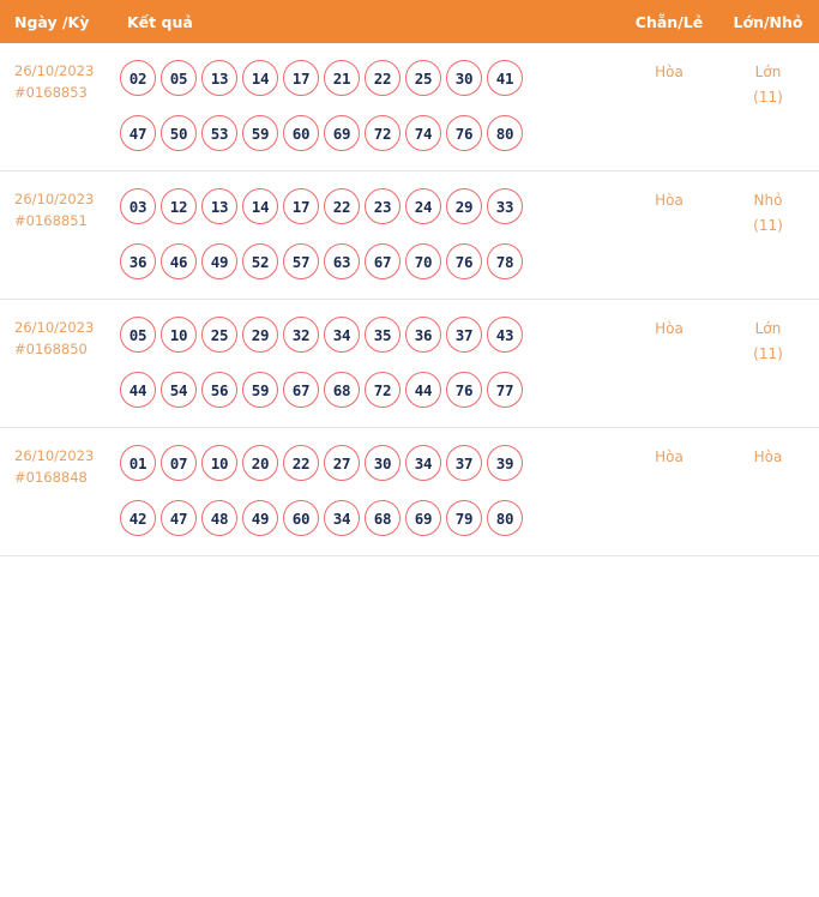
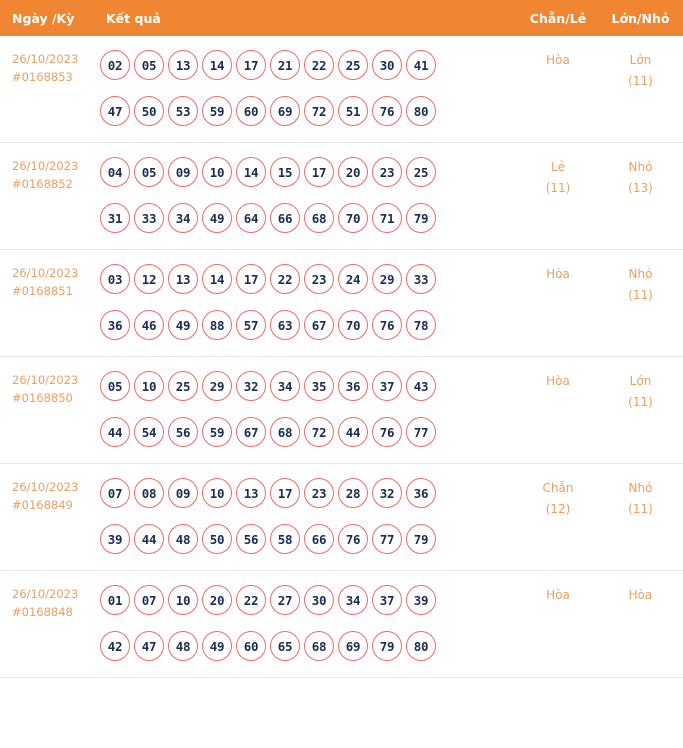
  Ngày /Kỳ	Kết quả	Chẵn/Lẻ	Lớn/Nhỏ
- 26/10/2023#0168853	02 05 13 14 17 21 22 25 30 4147 50 53 59 60 69 72 74 76 80	Hòa	Lớn(11)
+ 26/10/2023#0168853	02 05 13 14 17 21 22 25 30 4147 50 53 59 60 69 72 51 76 80	Hòa	Lớn(11)
+ 26/10/2023#0168852	04 05 09 10 14 15 17 20 23 2531 33 34 49 64 66 68 70 71 79	Lẻ(11)	Nhỏ(13)
- 26/10/2023#0168851	03 12 13 14 17 22 23 24 29 3336 46 49 52 57 63 67 70 76 78	Hòa	Nhỏ(11)
+ 26/10/2023#0168851	03 12 13 14 17 22 23 24 29 3336 46 49 88 57 63 67 70 76 78	Hòa	Nhỏ(11)
  26/10/2023#0168850	05 10 25 29 32 34 35 36 37 4344 54 56 59 67 68 72 44 76 77	Hòa	Lớn(11)
+ 26/10/2023#0168849	07 08 09 10 13 17 23 28 32 3639 44 48 50 56 58 66 76 77 79	Chẵn(12)	Nhỏ(11)
- 26/10/2023#0168848	01 07 10 20 22 27 30 34 37 3942 47 48 49 60 34 68 69 79 80	Hòa	Hòa
+ 26/10/2023#0168848	01 07 10 20 22 27 30 34 37 3942 47 48 49 60 65 68 69 79 80	Hòa	Hòa
